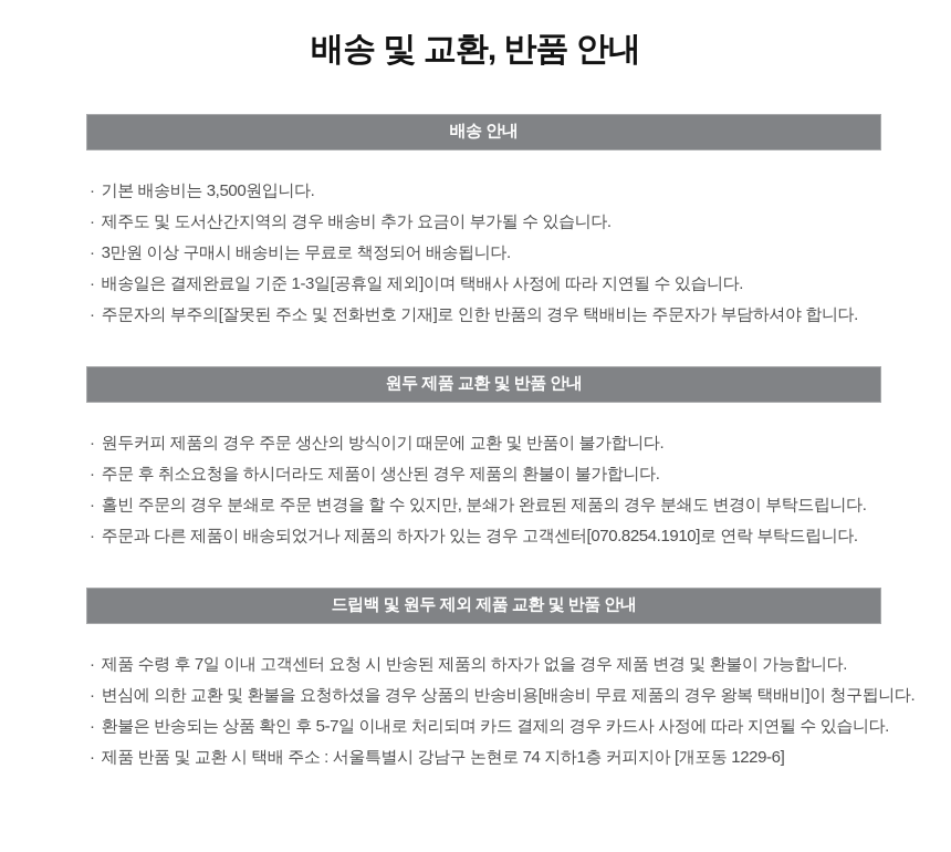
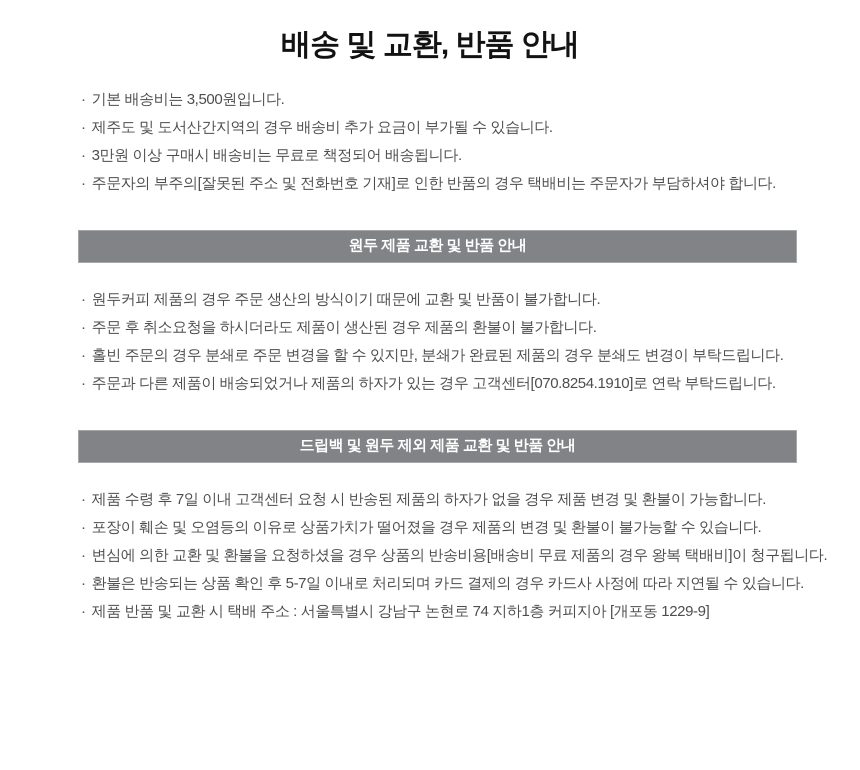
  배송 및 교환, 반품 안내
- 배송 안내
  · 기본 배송비는 3,500원입니다.
  · 제주도 및 도서산간지역의 경우 배송비 추가 요금이 부가될 수 있습니다.
  · 3만원 이상 구매시 배송비는 무료로 책정되어 배송됩니다.
- · 배송일은 결제완료일 기준 1-3일[공휴일 제외]이며 택배사 사정에 따라 지연될 수 있습니다.
  · 주문자의 부주의[잘못된 주소 및 전화번호 기재]로 인한 반품의 경우 택배비는 주문자가 부담하셔야 합니다.
  원두 제품 교환 및 반품 안내
  · 원두커피 제품의 경우 주문 생산의 방식이기 때문에 교환 및 반품이 불가합니다.
  · 주문 후 취소요청을 하시더라도 제품이 생산된 경우 제품의 환불이 불가합니다.
  · 홀빈 주문의 경우 분쇄로 주문 변경을 할 수 있지만, 분쇄가 완료된 제품의 경우 분쇄도 변경이 부탁드립니다.
  · 주문과 다른 제품이 배송되었거나 제품의 하자가 있는 경우 고객센터[070.8254.1910]로 연락 부탁드립니다.
  드립백 및 원두 제외 제품 교환 및 반품 안내
  · 제품 수령 후 7일 이내 고객센터 요청 시 반송된 제품의 하자가 없을 경우 제품 변경 및 환불이 가능합니다.
+ · 포장이 훼손 및 오염등의 이유로 상품가치가 떨어졌을 경우 제품의 변경 및 환불이 불가능할 수 있습니다.
  · 변심에 의한 교환 및 환불을 요청하셨을 경우 상품의 반송비용[배송비 무료 제품의 경우 왕복 택배비]이 청구됩니다.
  · 환불은 반송되는 상품 확인 후 5-7일 이내로 처리되며 카드 결제의 경우 카드사 사정에 따라 지연될 수 있습니다.
- · 제품 반품 및 교환 시 택배 주소 : 서울특별시 강남구 논현로 74 지하1층 커피지아 [개포동 1229-6]
+ · 제품 반품 및 교환 시 택배 주소 : 서울특별시 강남구 논현로 74 지하1층 커피지아 [개포동 1229-9]
